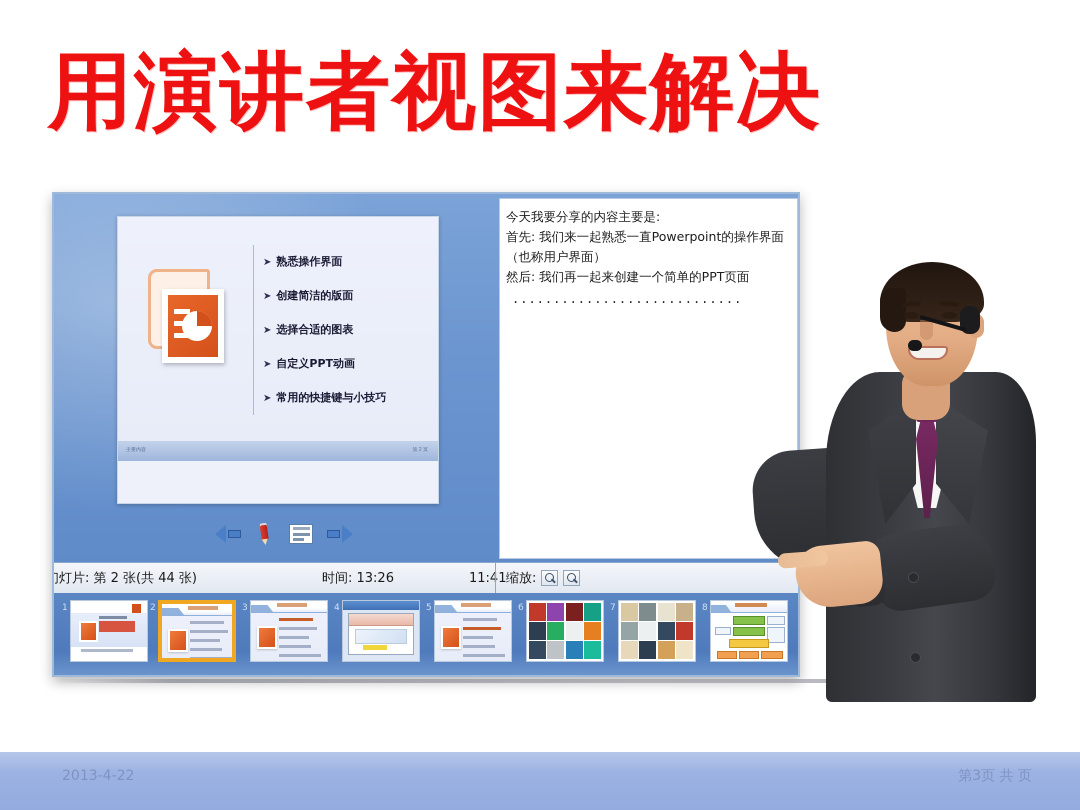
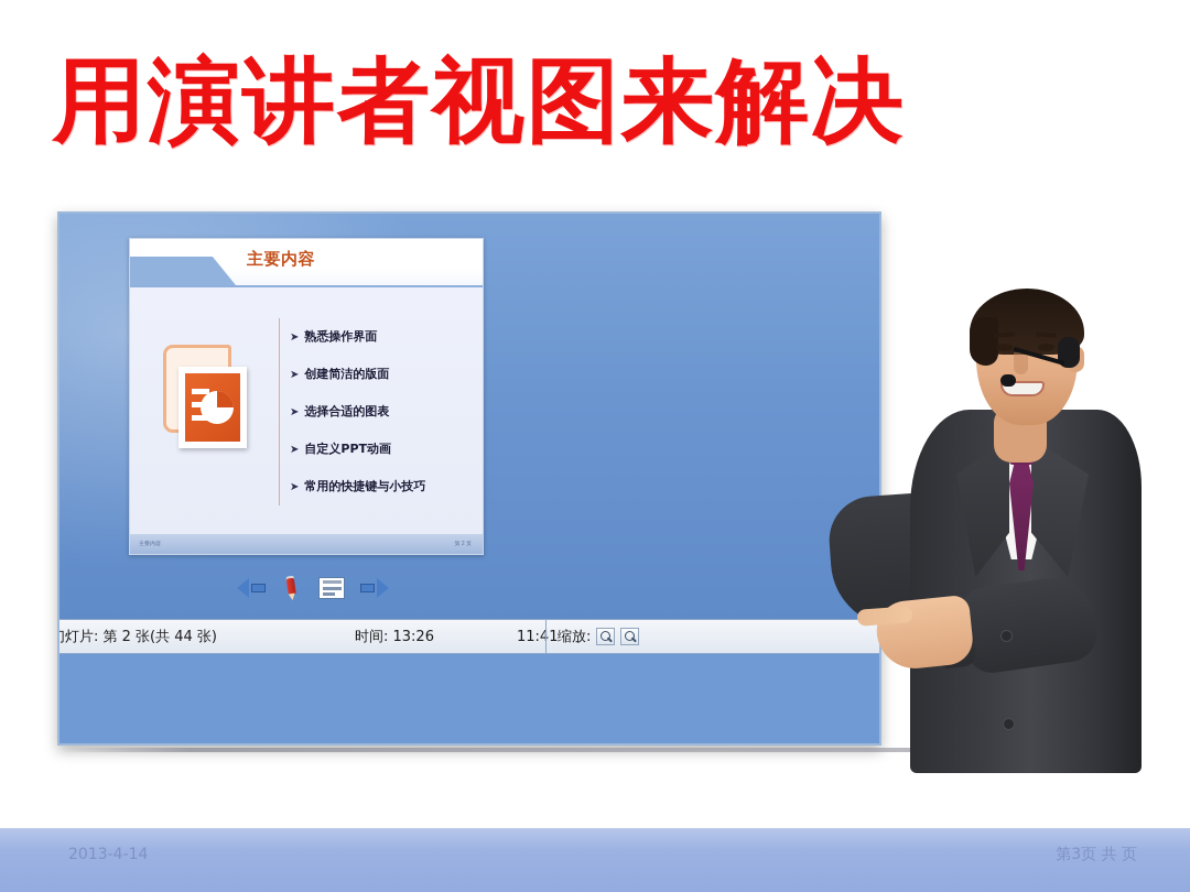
  用演讲者视图来解决
+ 主要内容
  ➤
  熟悉操作界面
  ➤
  创建简洁的版面
  ➤
  选择合适的图表
  ➤
  自定义PPT动画
  ➤
  常用的快捷键与小技巧
- 今天我要分享的内容主要是:
- 首先: 我们来一起熟悉一直Powerpoint的操作界面
- （也称用户界面）
- 然后: 我们再一起来创建一个简单的PPT页面
- ............................
  灯片: 第 2 张(共 44 张)
  时间: 13:26
  11:1
  缩放:
- 1
- 2
- 3
- 4
- 5
- 6
- 7
- 8
- 2013-4-22
+ 2013-4-14
  第3页 共 页
